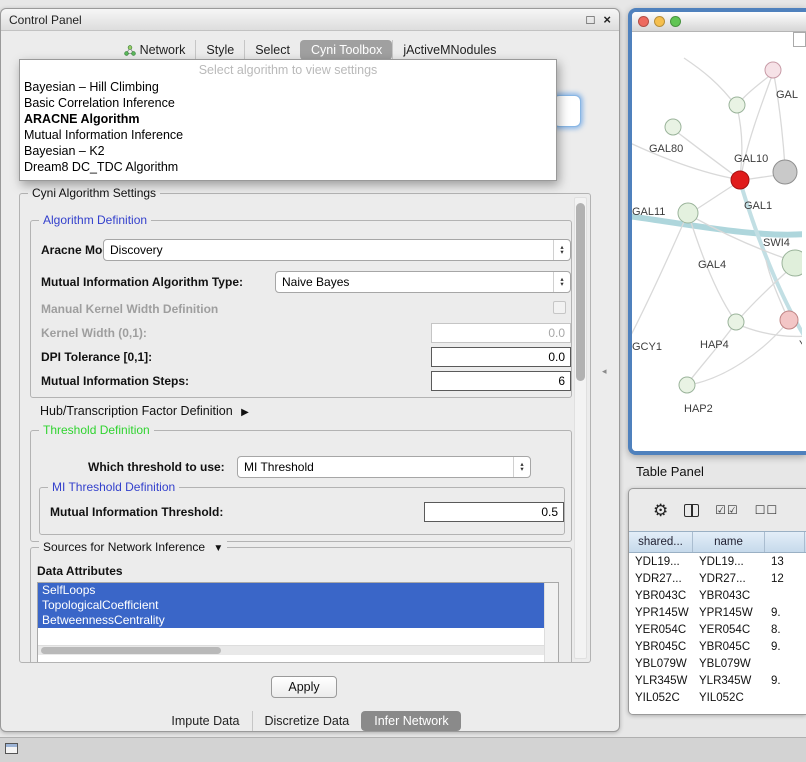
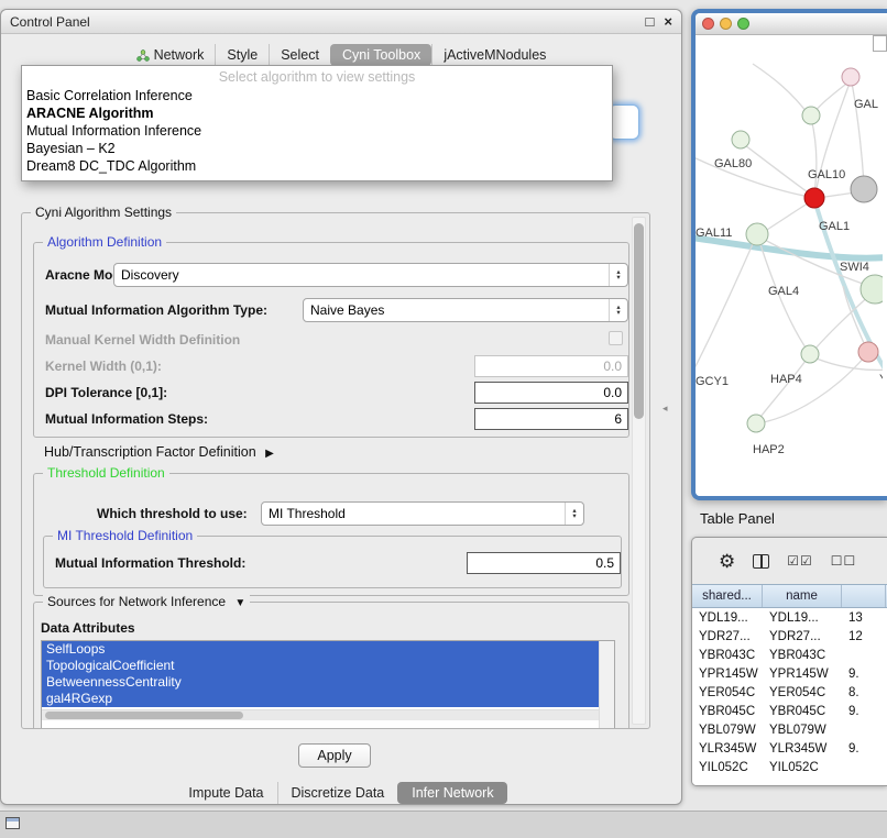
  Control Panel
  □
  ×
  Network
  Style
  Select
  Cyni Toolbox
  jActiveMNodules
  Select algorithm to view settings
- Bayesian – Hill Climbing
  Basic Correlation Inference
  ARACNE Algorithm
  Mutual Information Inference
  Bayesian – K2
  Dream8 DC_TDC Algorithm
  Cyni Algorithm Settings
  Algorithm Definition
  Aracne Mo
  Discovery
  Mutual Information Algorithm Type:
  Naive Bayes
  Manual Kernel Width Definition
  Kernel Width (0,1):
  0.0
  DPI Tolerance [0,1]:
  0.0
  Mutual Information Steps:
  6
  Hub/Transcription Factor Definition ▶
  Threshold Definition
  Which threshold to use:
  MI Threshold
  MI Threshold Definition
  Mutual Information Threshold:
  0.5
  Sources for Network Inference ▼
  Data Attributes
  SelfLoops
  TopologicalCoefficient
  BetweennessCentrality
+ gal4RGexp
  Apply
  Impute Data
  Discretize Data
  Infer Network
  GAL
  GAL80
  GAL10
  GAL11
  GAL1
  SWI4
  GAL4
  GCY1
  HAP4
  HAP2
  Table Panel
  ⚙
  ☑☑
  ☐☐
  shared...
  name
  YDL19...
  YDL19...
  13
  YDR27...
  YDR27...
  12
  YBR043C
  YBR043C
  YPR145W
  YPR145W
  9.
  YER054C
  YER054C
  8.
  YBR045C
  YBR045C
  9.
  YBL079W
  YBL079W
  YLR345W
  YLR345W
  9.
  YIL052C
  YIL052C
  ◂
